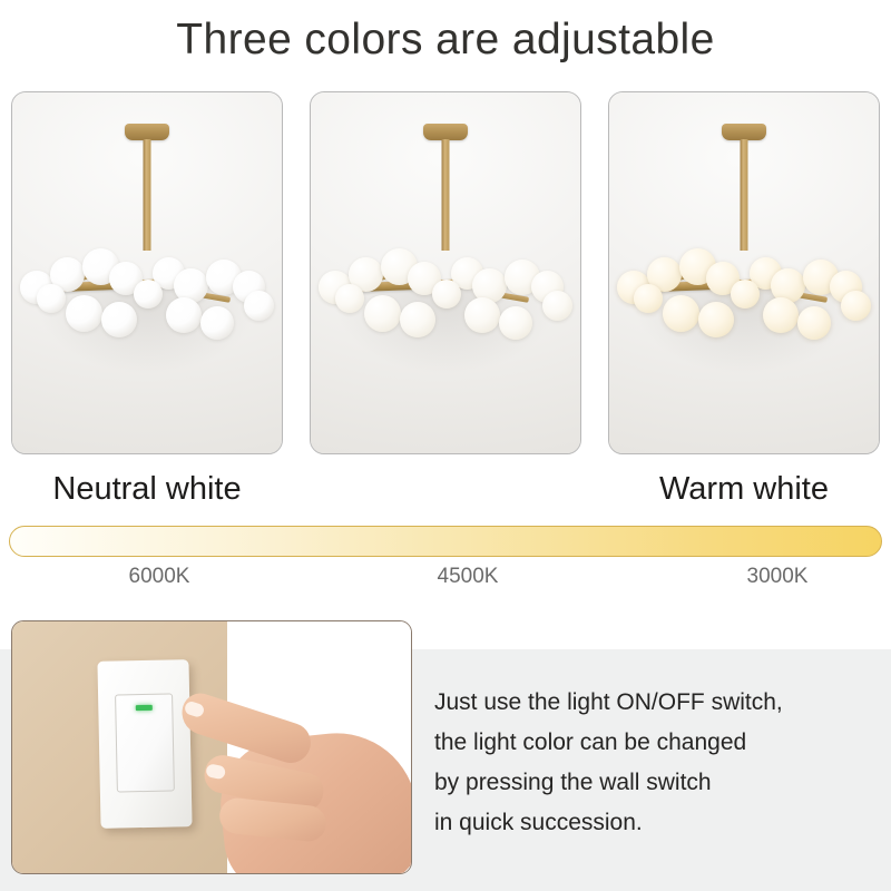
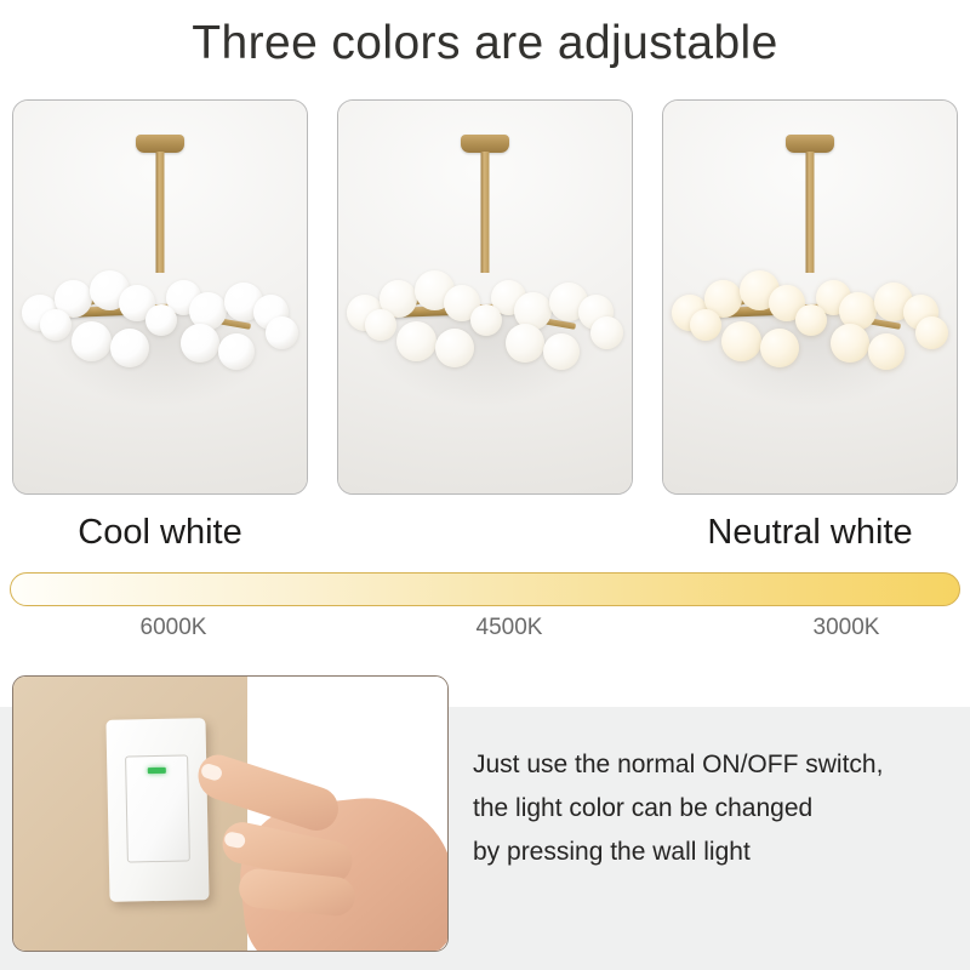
  Three colors are adjustable
+ Cool white
  Neutral white
- Warm white
  6000K
  4500K
  3000K
- Just use the light ON/OFF switch,
+ Just use the normal ON/OFF switch,
  the light color can be changed
- by pressing the wall switch
+ by pressing the wall light
- in quick succession.
